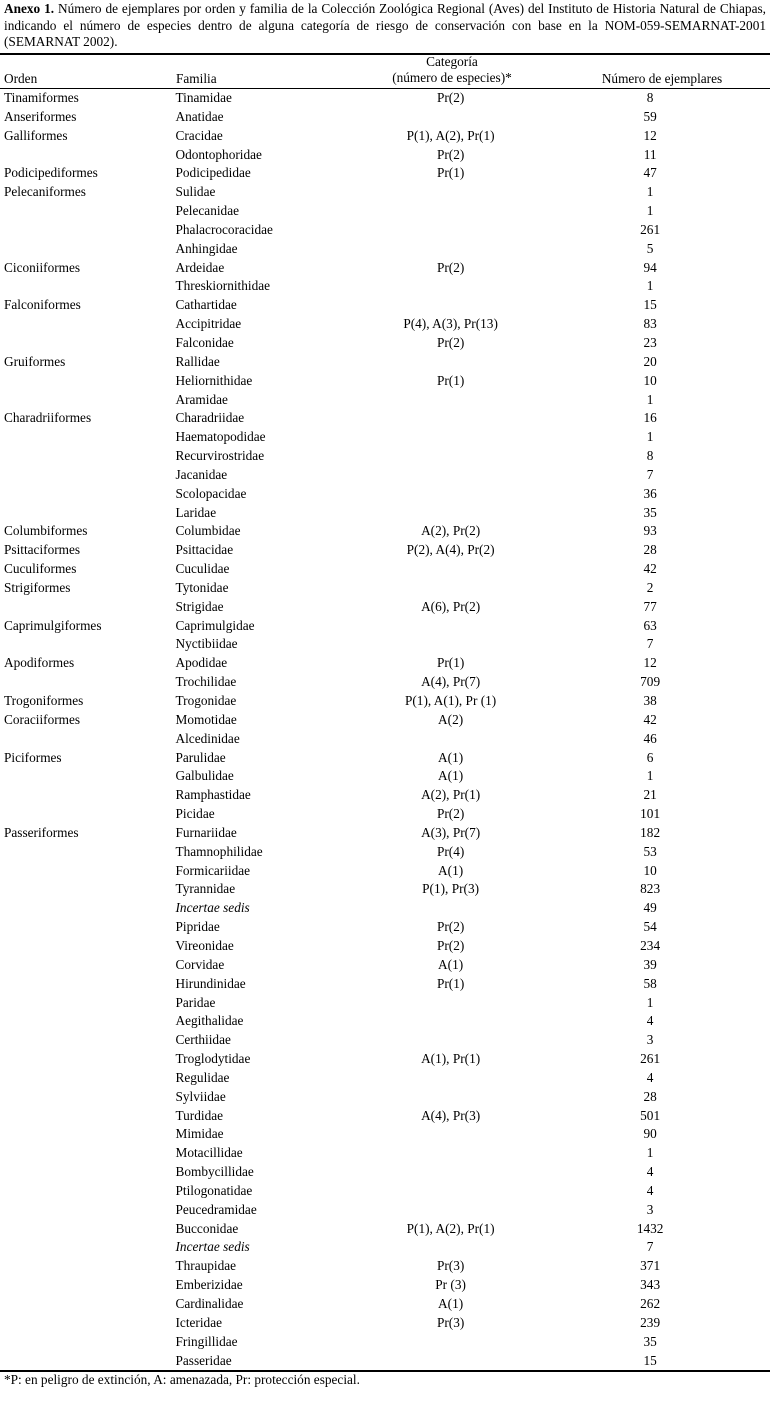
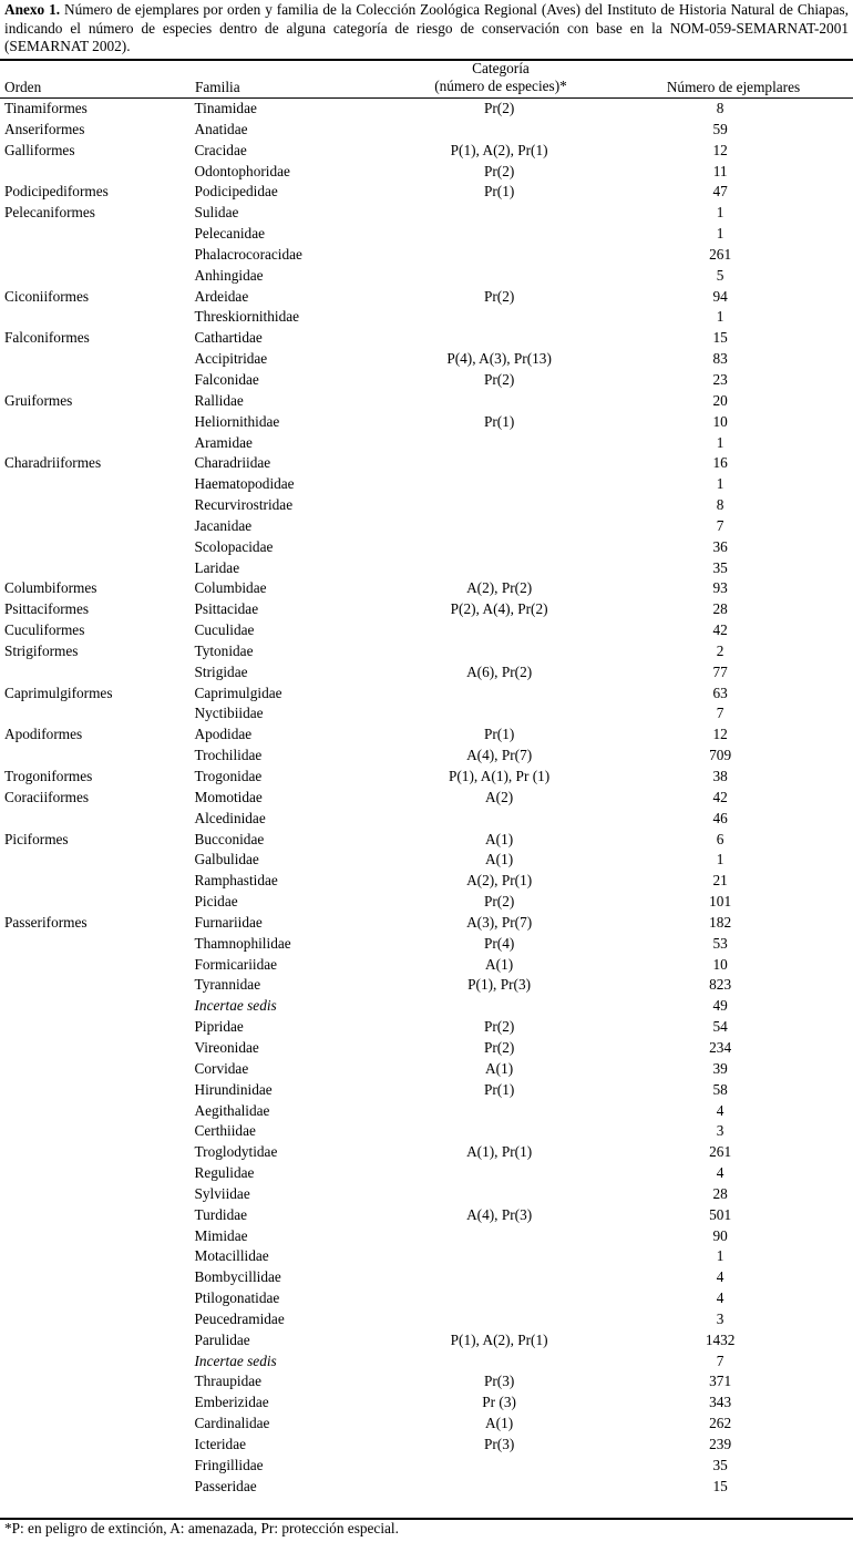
  Anexo 1. Número de ejemplares por orden y familia de la Colección Zoológica Regional (Aves) del Instituto de Historia Natural de Chiapas, indicando el número de especies dentro de alguna categoría de riesgo de conservación con base en la NOM-059-SEMARNAT-2001 (SEMARNAT 2002).
  Orden
  Familia
  Categoría
  (número de especies)*
  Número de ejemplares
  Tinamiformes	Tinamidae	Pr(2)	8
  Anseriformes	Anatidae		59
  Galliformes	Cracidae	P(1), A(2), Pr(1)	12
  	Odontophoridae	Pr(2)	11
  Podicipediformes	Podicipedidae	Pr(1)	47
  Pelecaniformes	Sulidae		1
  	Pelecanidae		1
  	Phalacrocoracidae		261
  	Anhingidae		5
  Ciconiiformes	Ardeidae	Pr(2)	94
  	Threskiornithidae		1
  Falconiformes	Cathartidae		15
  	Accipitridae	P(4), A(3), Pr(13)	83
  	Falconidae	Pr(2)	23
  Gruiformes	Rallidae		20
  	Heliornithidae	Pr(1)	10
  	Aramidae		1
  Charadriiformes	Charadriidae		16
  	Haematopodidae		1
  	Recurvirostridae		8
  	Jacanidae		7
  	Scolopacidae		36
  	Laridae		35
  Columbiformes	Columbidae	A(2), Pr(2)	93
  Psittaciformes	Psittacidae	P(2), A(4), Pr(2)	28
  Cuculiformes	Cuculidae		42
  Strigiformes	Tytonidae		2
  	Strigidae	A(6), Pr(2)	77
  Caprimulgiformes	Caprimulgidae		63
  	Nyctibiidae		7
  Apodiformes	Apodidae	Pr(1)	12
  	Trochilidae	A(4), Pr(7)	709
  Trogoniformes	Trogonidae	P(1), A(1), Pr (1)	38
  Coraciiformes	Momotidae	A(2)	42
  	Alcedinidae		46
- Piciformes	Parulidae	A(1)	6
+ Piciformes	Bucconidae	A(1)	6
  	Galbulidae	A(1)	1
  	Ramphastidae	A(2), Pr(1)	21
  	Picidae	Pr(2)	101
  Passeriformes	Furnariidae	A(3), Pr(7)	182
  	Thamnophilidae	Pr(4)	53
  	Formicariidae	A(1)	10
  	Tyrannidae	P(1), Pr(3)	823
  	Incertae sedis		49
  	Pipridae	Pr(2)	54
  	Vireonidae	Pr(2)	234
  	Corvidae	A(1)	39
  	Hirundinidae	Pr(1)	58
- 	Paridae		1
  	Aegithalidae		4
  	Certhiidae		3
  	Troglodytidae	A(1), Pr(1)	261
  	Regulidae		4
  	Sylviidae		28
  	Turdidae	A(4), Pr(3)	501
  	Mimidae		90
  	Motacillidae		1
  	Bombycillidae		4
  	Ptilogonatidae		4
  	Peucedramidae		3
- 	Bucconidae	P(1), A(2), Pr(1)	1432
+ 	Parulidae	P(1), A(2), Pr(1)	1432
  	Incertae sedis		7
  	Thraupidae	Pr(3)	371
  	Emberizidae	Pr (3)	343
  	Cardinalidae	A(1)	262
  	Icteridae	Pr(3)	239
  	Fringillidae		35
  	Passeridae		15
  *P: en peligro de extinción, A: amenazada, Pr: protección especial.
